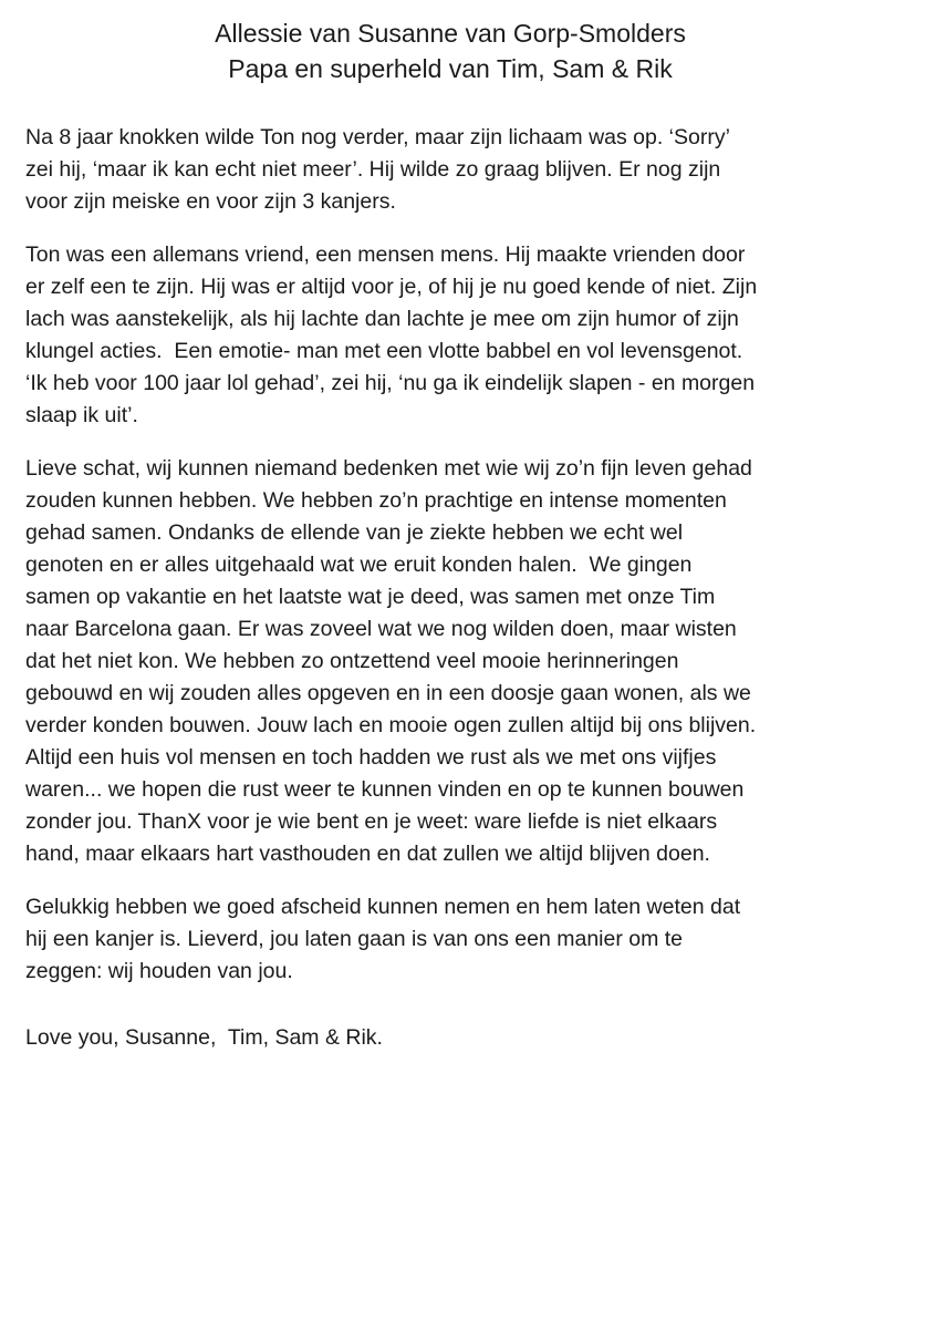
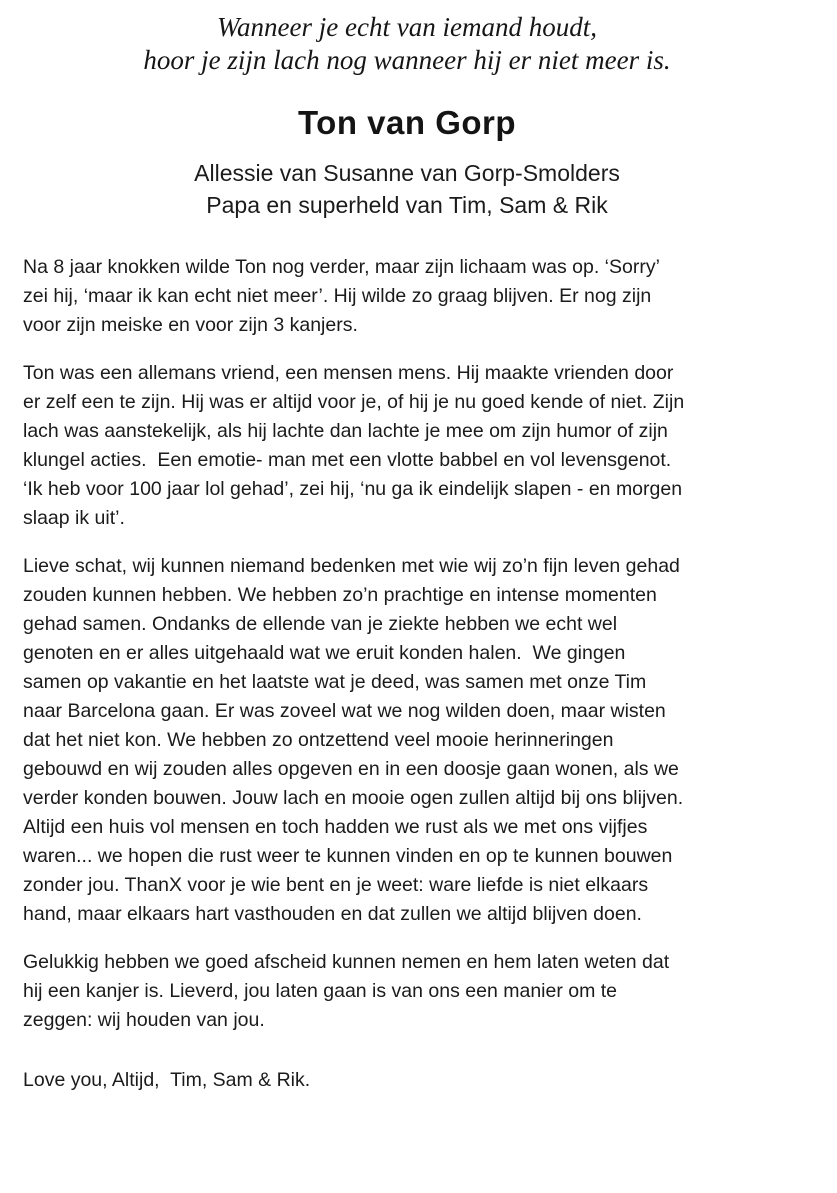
+ Wanneer je echt van iemand houdt,
+ hoor je zijn lach nog wanneer hij er niet meer is.
+ Ton van Gorp
  Allessie van Susanne van Gorp-Smolders
  Papa en superheld van Tim, Sam & Rik
  Na 8 jaar knokken wilde Ton nog verder, maar zijn lichaam was op. ‘Sorry’
  zei hij, ‘maar ik kan echt niet meer’. Hij wilde zo graag blijven. Er nog zijn
  voor zijn meiske en voor zijn 3 kanjers.
  Ton was een allemans vriend, een mensen mens. Hij maakte vrienden door
  er zelf een te zijn. Hij was er altijd voor je, of hij je nu goed kende of niet. Zijn
  lach was aanstekelijk, als hij lachte dan lachte je mee om zijn humor of zijn
  klungel acties. Een emotie- man met een vlotte babbel en vol levensgenot.
  ‘Ik heb voor 100 jaar lol gehad’, zei hij, ‘nu ga ik eindelijk slapen - en morgen
  slaap ik uit’.
  Lieve schat, wij kunnen niemand bedenken met wie wij zo’n fijn leven gehad
  zouden kunnen hebben. We hebben zo’n prachtige en intense momenten
  gehad samen. Ondanks de ellende van je ziekte hebben we echt wel
  genoten en er alles uitgehaald wat we eruit konden halen. We gingen
  samen op vakantie en het laatste wat je deed, was samen met onze Tim
  naar Barcelona gaan. Er was zoveel wat we nog wilden doen, maar wisten
  dat het niet kon. We hebben zo ontzettend veel mooie herinneringen
  gebouwd en wij zouden alles opgeven en in een doosje gaan wonen, als we
  verder konden bouwen. Jouw lach en mooie ogen zullen altijd bij ons blijven.
  Altijd een huis vol mensen en toch hadden we rust als we met ons vijfjes
  waren... we hopen die rust weer te kunnen vinden en op te kunnen bouwen
  zonder jou. ThanX voor je wie bent en je weet: ware liefde is niet elkaars
  hand, maar elkaars hart vasthouden en dat zullen we altijd blijven doen.
  Gelukkig hebben we goed afscheid kunnen nemen en hem laten weten dat
  hij een kanjer is. Lieverd, jou laten gaan is van ons een manier om te
  zeggen: wij houden van jou.
- Love you, Susanne, Tim, Sam & Rik.
+ Love you, Altijd, Tim, Sam & Rik.
